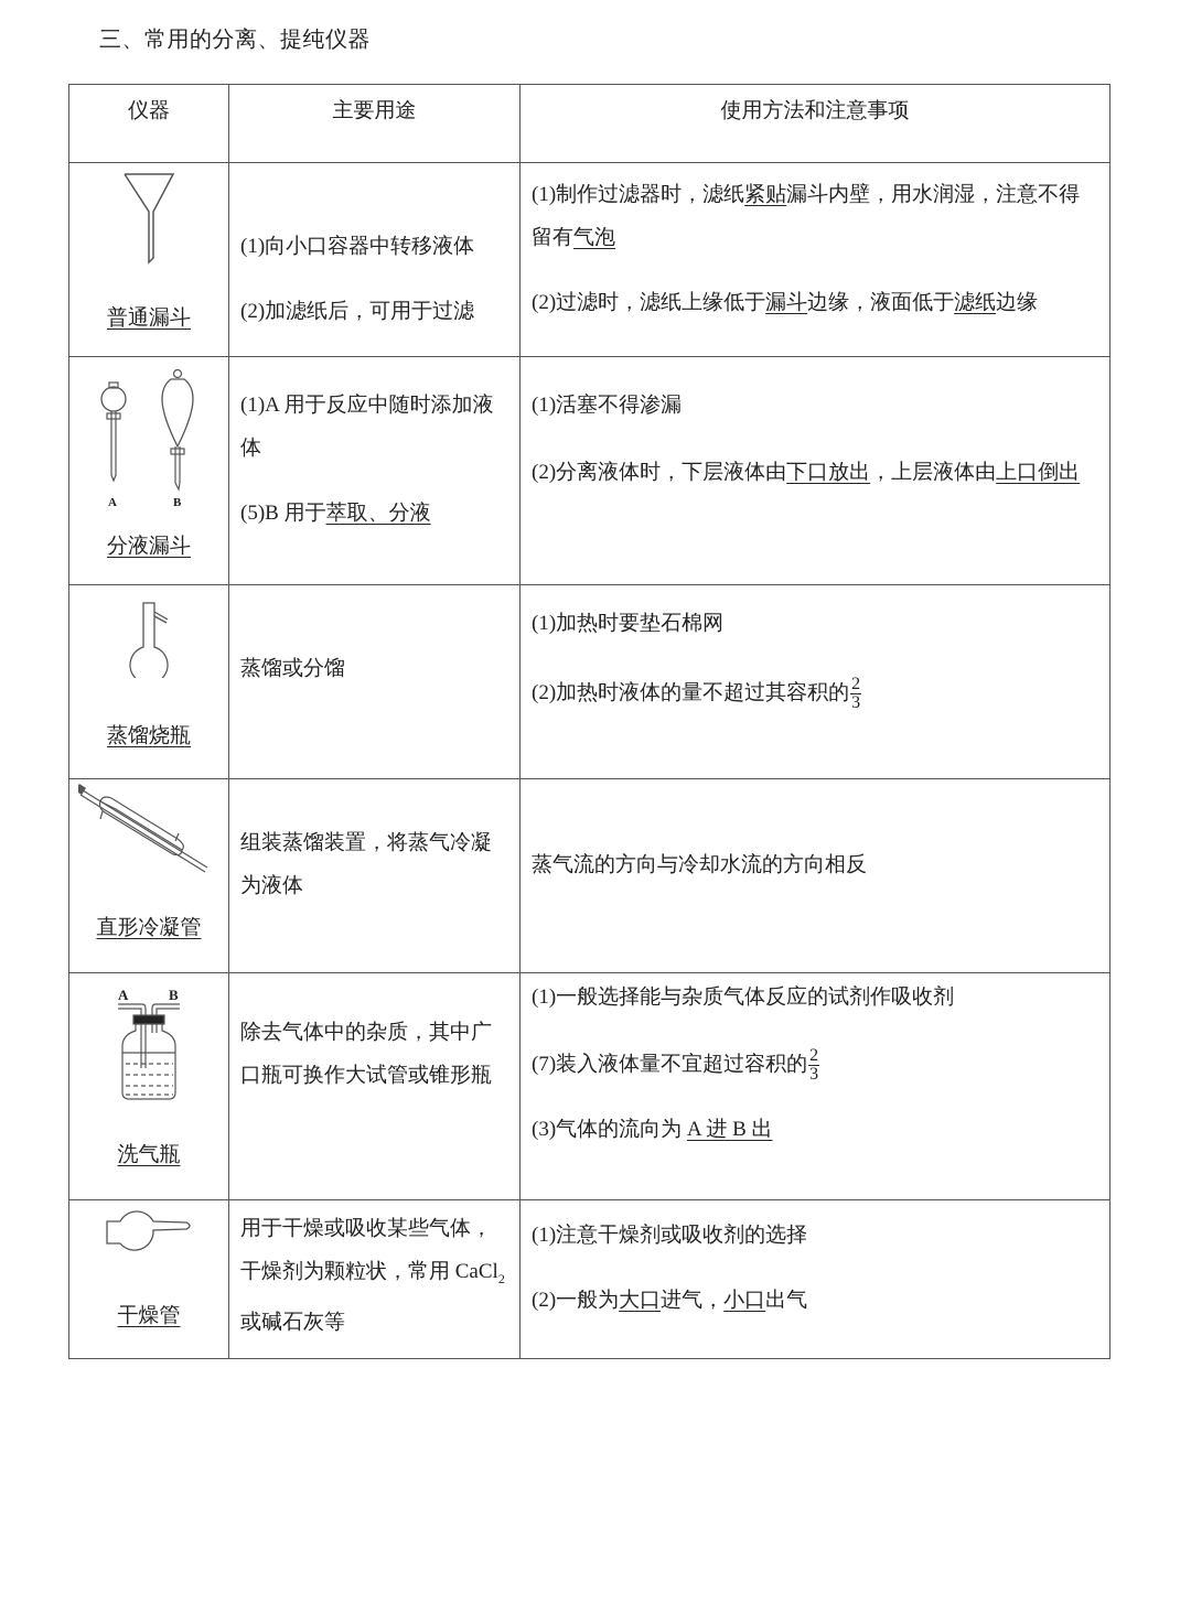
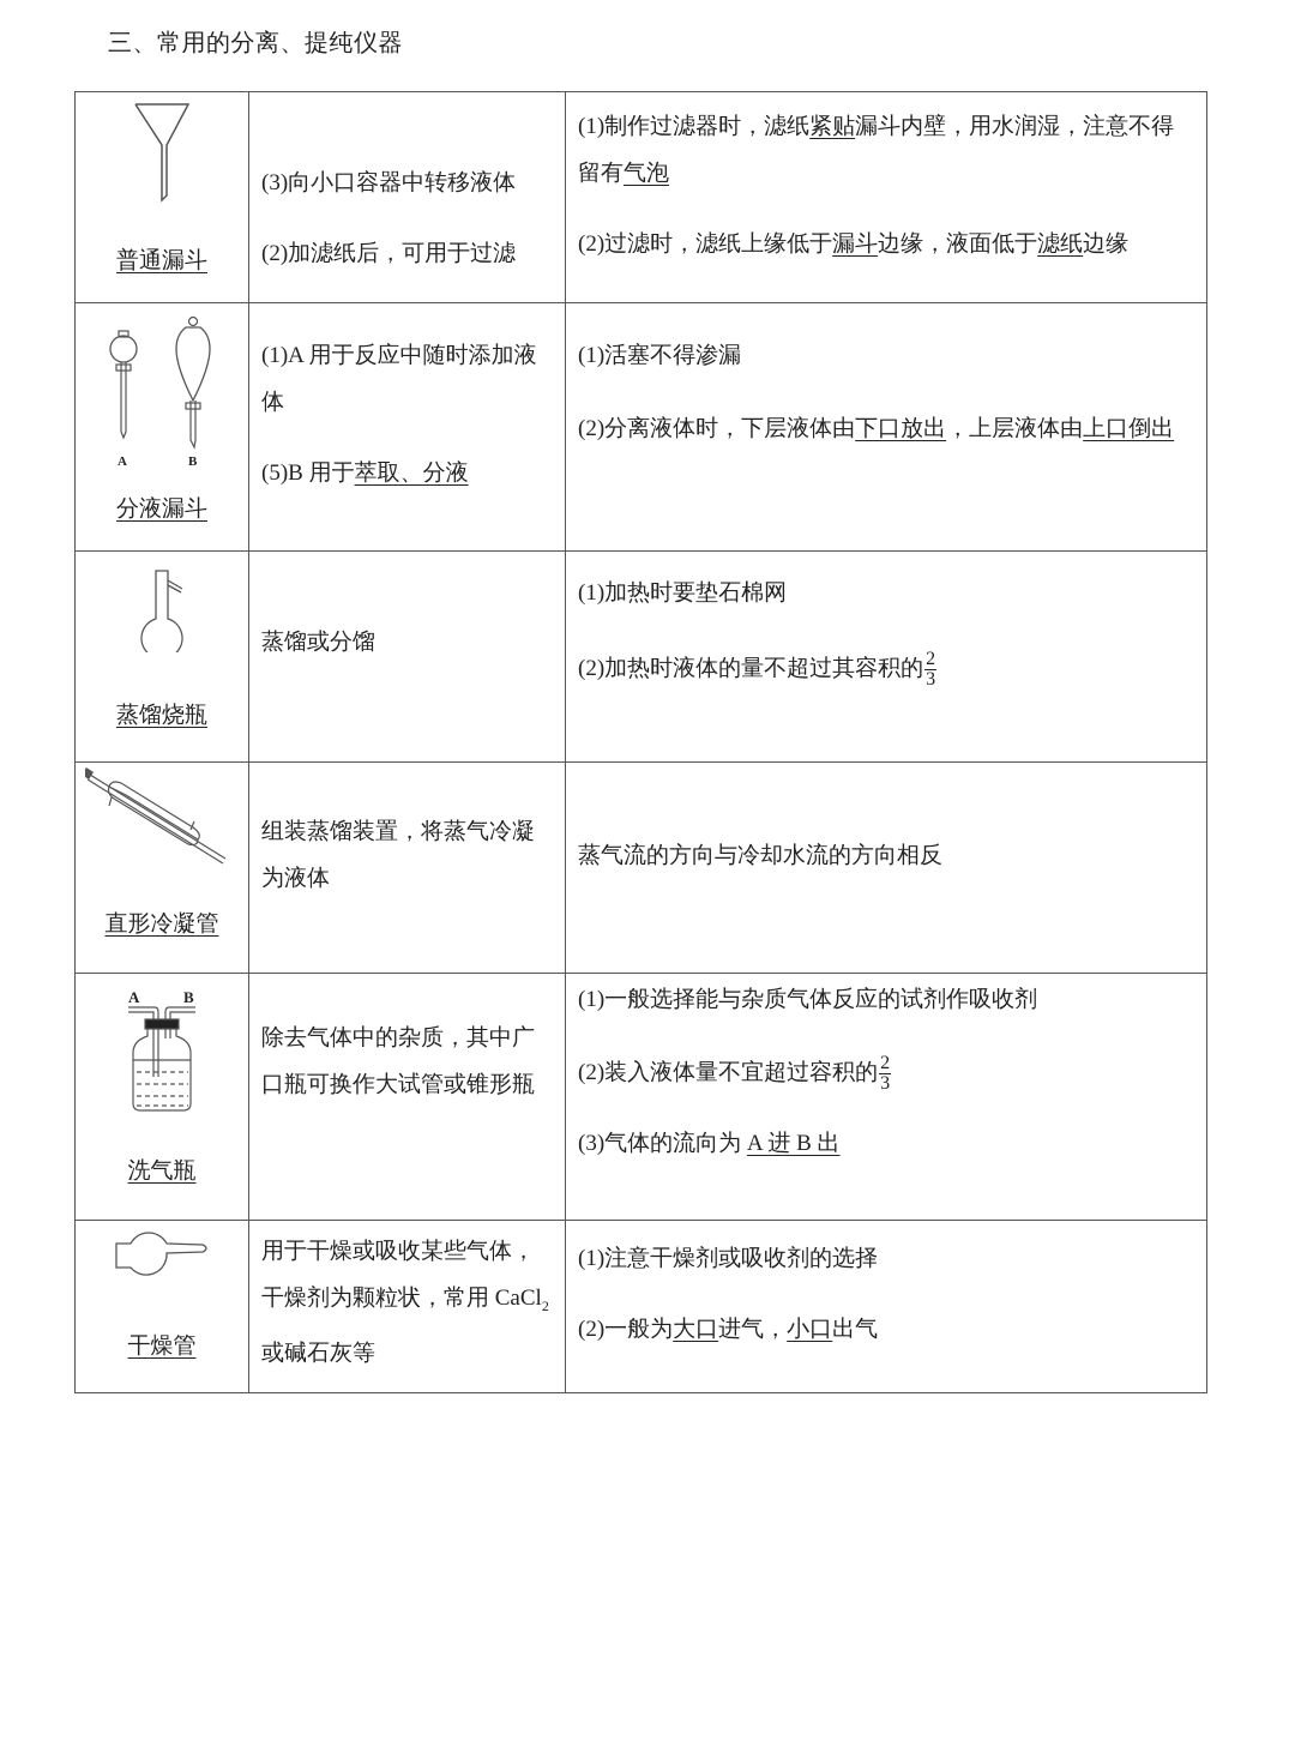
  三、常用的分离、提纯仪器
- 仪器	主要用途	使用方法和注意事项
- 普通漏斗	(1)向小口容器中转移液体 (2)加滤纸后，可用于过滤	(1)制作过滤器时，滤纸紧贴漏斗内壁，用水润湿，注意不得留有气泡 (2)过滤时，滤纸上缘低于漏斗边缘，液面低于滤纸边缘
+ 普通漏斗	(3)向小口容器中转移液体 (2)加滤纸后，可用于过滤	(1)制作过滤器时，滤纸紧贴漏斗内壁，用水润湿，注意不得留有气泡 (2)过滤时，滤纸上缘低于漏斗边缘，液面低于滤纸边缘
  A B 分液漏斗	(1)A 用于反应中随时添加液体 (5)B 用于萃取、分液	(1)活塞不得渗漏 (2)分离液体时，下层液体由下口放出，上层液体由上口倒出
  蒸馏烧瓶	蒸馏或分馏	(1)加热时要垫石棉网 (2)加热时液体的量不超过其容积的23
  直形冷凝管	组装蒸馏装置，将蒸气冷凝为液体	蒸气流的方向与冷却水流的方向相反
- A B 洗气瓶	除去气体中的杂质，其中广口瓶可换作大试管或锥形瓶	(1)一般选择能与杂质气体反应的试剂作吸收剂 (7)装入液体量不宜超过容积的23 (3)气体的流向为 A 进 B 出
+ A B 洗气瓶	除去气体中的杂质，其中广口瓶可换作大试管或锥形瓶	(1)一般选择能与杂质气体反应的试剂作吸收剂 (2)装入液体量不宜超过容积的23 (3)气体的流向为 A 进 B 出
  干燥管	用于干燥或吸收某些气体，干燥剂为颗粒状，常用 CaCl2或碱石灰等	(1)注意干燥剂或吸收剂的选择 (2)一般为大口进气，小口出气
